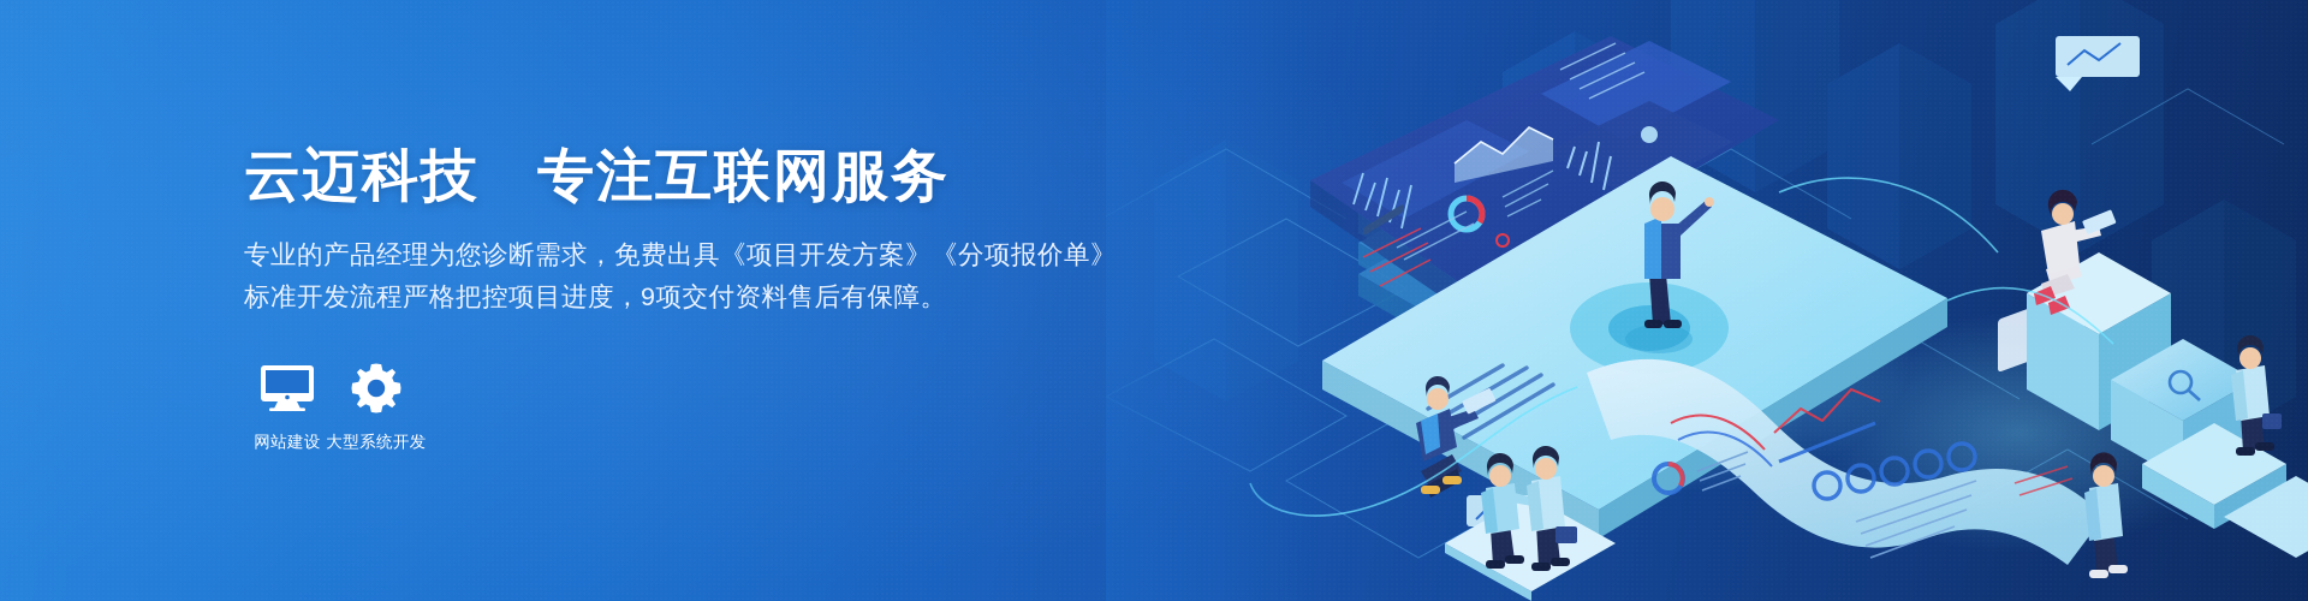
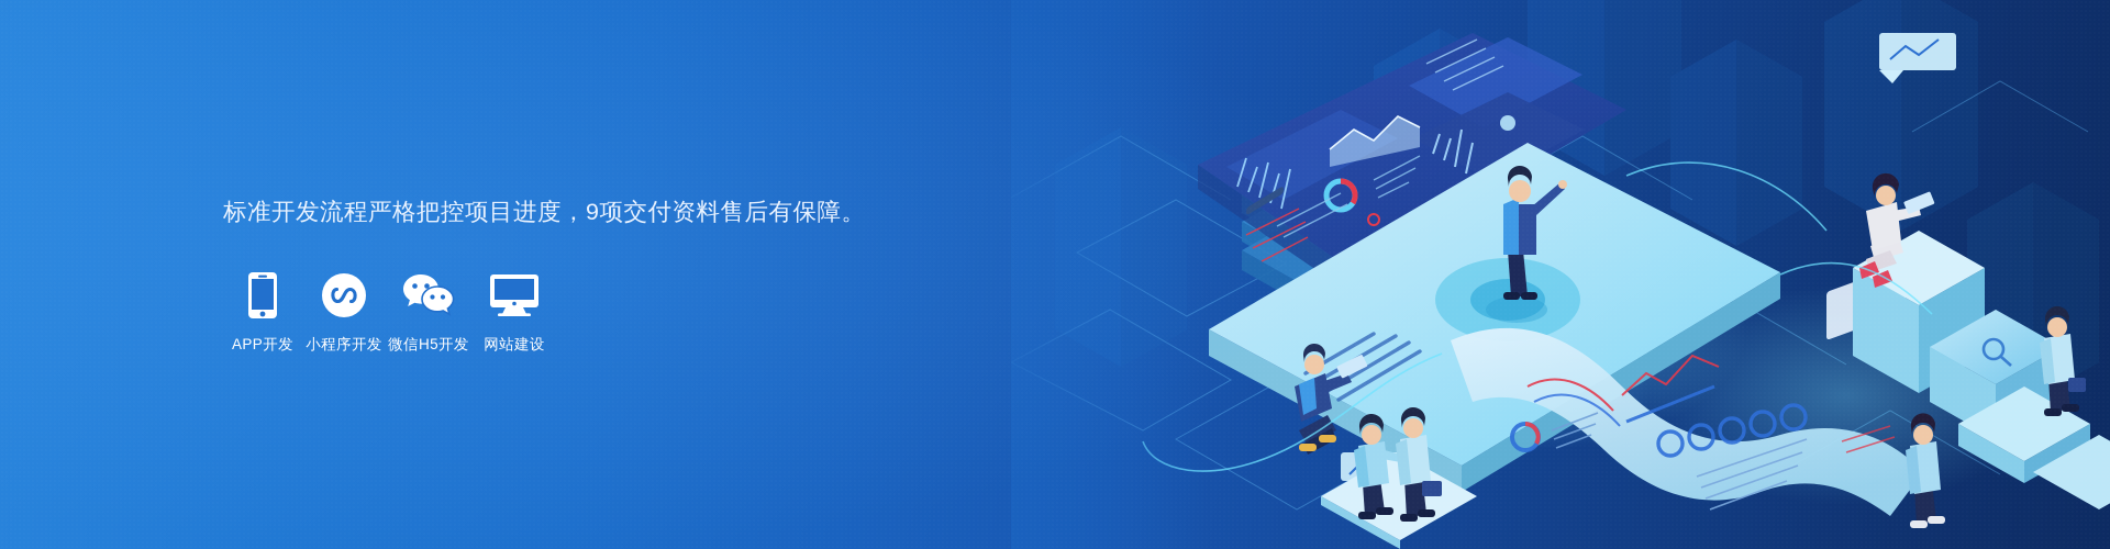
- 云迈科技 专注互联网服务
- 专业的产品经理为您诊断需求，免费出具《项目开发方案》《分项报价单》
  标准开发流程严格把控项目进度，9项交付资料售后有保障。
+ APP开发
+ 小程序开发
+ 微信H5开发
  网站建设
- 大型系统开发
